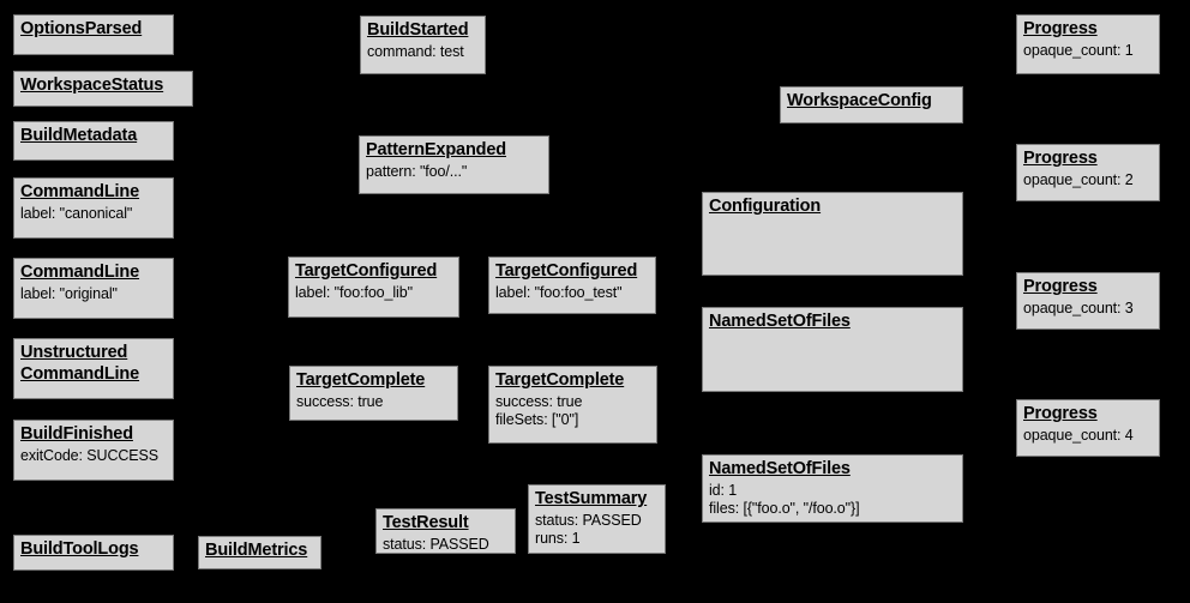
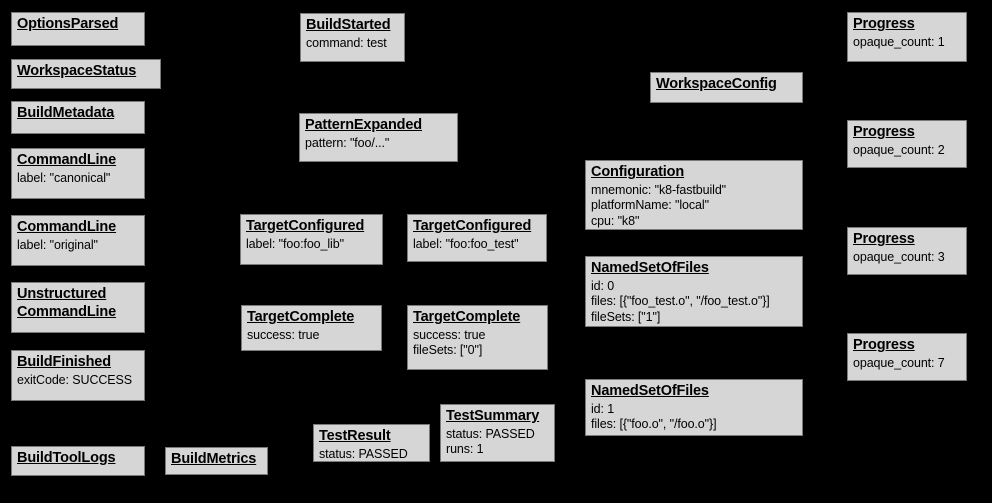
  OptionsParsed
  WorkspaceStatus
  BuildMetadata
  CommandLine
  label: "canonical"
  CommandLine
  label: "original"
  Unstructured
  CommandLine
  BuildFinished
  exitCode: SUCCESS
  BuildToolLogs
  BuildMetrics
  BuildStarted
  command: test
  PatternExpanded
  pattern: "foo/..."
  TargetConfigured
  label: "foo:foo_lib"
  TargetConfigured
  label: "foo:foo_test"
  TargetComplete
  success: true
  TargetComplete
  success: true
  fileSets: ["0"]
  TestResult
  status: PASSED
  TestSummary
  status: PASSED
  runs: 1
  WorkspaceConfig
  Configuration
+ mnemonic: "k8-fastbuild"
+ platformName: "local"
+ cpu: "k8"
  NamedSetOfFiles
+ id: 0
+ files: [{"foo_test.o", "/foo_test.o"}]
+ fileSets: ["1"]
  NamedSetOfFiles
  id: 1
  files: [{"foo.o", "/foo.o"}]
  Progress
  opaque_count: 1
  Progress
  opaque_count: 2
  Progress
  opaque_count: 3
  Progress
- opaque_count: 4
+ opaque_count: 7
